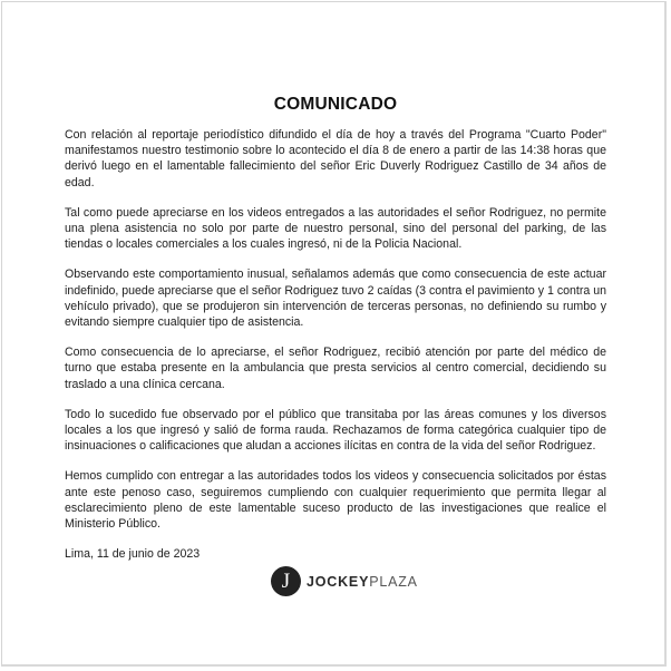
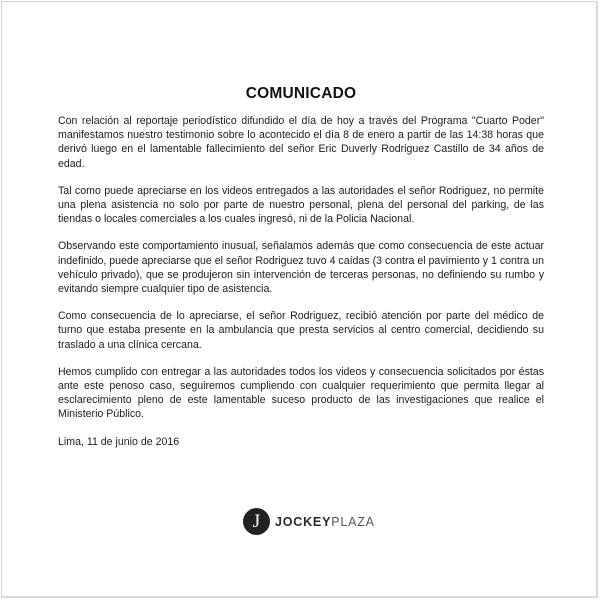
  COMUNICADO
  Con relación al reportaje periodístico difundido el día de hoy a través del Programa "Cuarto Poder" manifestamos nuestro testimonio sobre lo acontecido el día 8 de enero a partir de las 14:38 horas que derivó luego en el lamentable fallecimiento del señor Eric Duverly Rodriguez Castillo de 34 años de edad.
- Tal como puede apreciarse en los videos entregados a las autoridades el señor Rodriguez, no permite una plena asistencia no solo por parte de nuestro personal, sino del personal del parking, de las tiendas o locales comerciales a los cuales ingresó, ni de la Policia Nacional.
+ Tal como puede apreciarse en los videos entregados a las autoridades el señor Rodriguez, no permite una plena asistencia no solo por parte de nuestro personal, plena del personal del parking, de las tiendas o locales comerciales a los cuales ingresó, ni de la Policia Nacional.
- Observando este comportamiento inusual, señalamos además que como consecuencia de este actuar indefinido, puede apreciarse que el señor Rodriguez tuvo 2 caídas (3 contra el pavimiento y 1 contra un vehículo privado), que se produjeron sin intervención de terceras personas, no definiendo su rumbo y evitando siempre cualquier tipo de asistencia.
+ Observando este comportamiento inusual, señalamos además que como consecuencia de este actuar indefinido, puede apreciarse que el señor Rodriguez tuvo 4 caídas (3 contra el pavimiento y 1 contra un vehículo privado), que se produjeron sin intervención de terceras personas, no definiendo su rumbo y evitando siempre cualquier tipo de asistencia.
  Como consecuencia de lo apreciarse, el señor Rodriguez, recibió atención por parte del médico de turno que estaba presente en la ambulancia que presta servicios al centro comercial, decidiendo su traslado a una clínica cercana.
- Todo lo sucedido fue observado por el público que transitaba por las áreas comunes y los diversos locales a los que ingresó y salió de forma rauda. Rechazamos de forma categórica cualquier tipo de insinuaciones o calificaciones que aludan a acciones ilícitas en contra de la vida del señor Rodriguez.
  Hemos cumplido con entregar a las autoridades todos los videos y consecuencia solicitados por éstas ante este penoso caso, seguiremos cumpliendo con cualquier requerimiento que permita llegar al esclarecimiento pleno de este lamentable suceso producto de las investigaciones que realice el Ministerio Público.
- Lima, 11 de junio de 2023
+ Lima, 11 de junio de 2016
  J
  JOCKEYPLAZA
